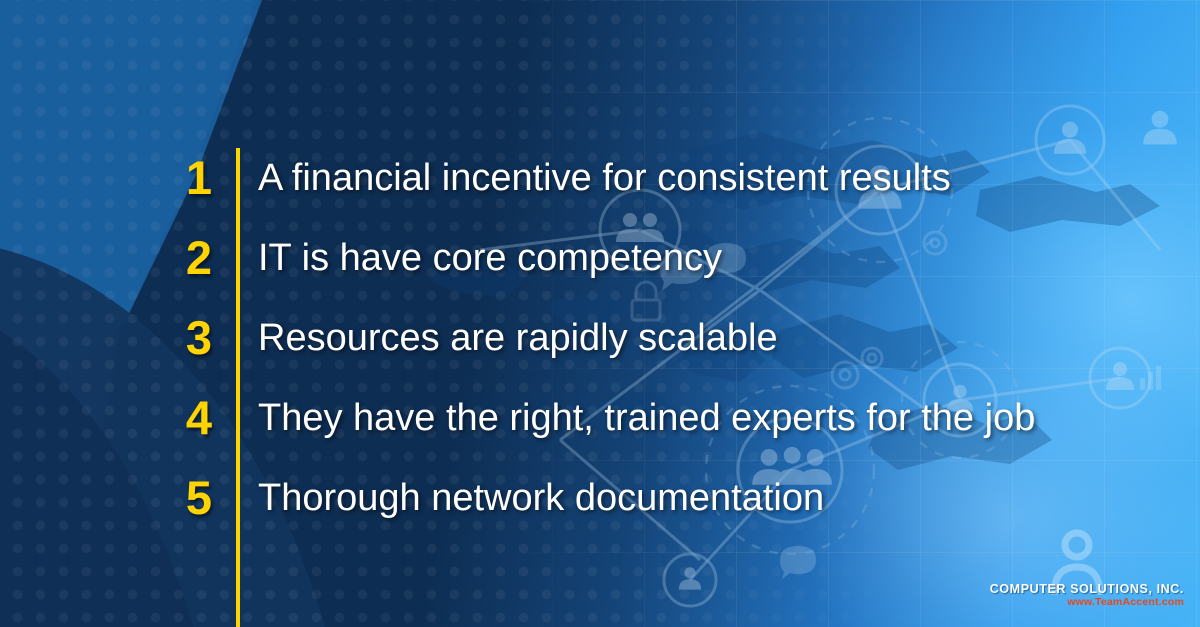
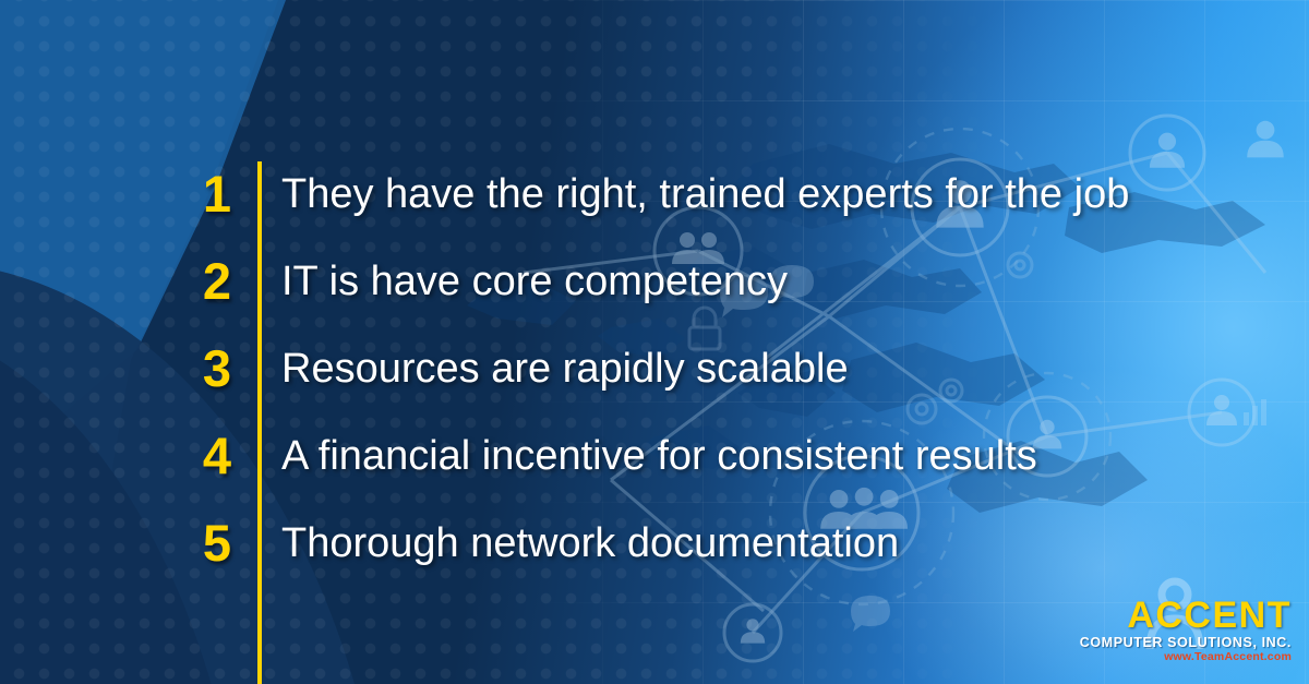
  1
- A financial incentive for consistent results
+ They have the right, trained experts for the job
  2
  IT is have core competency
  3
  Resources are rapidly scalable
  4
- They have the right, trained experts for the job
+ A financial incentive for consistent results
  5
  Thorough network documentation
+ ACCENT
  COMPUTER SOLUTIONS, INC.
  www.TeamAccent.com
